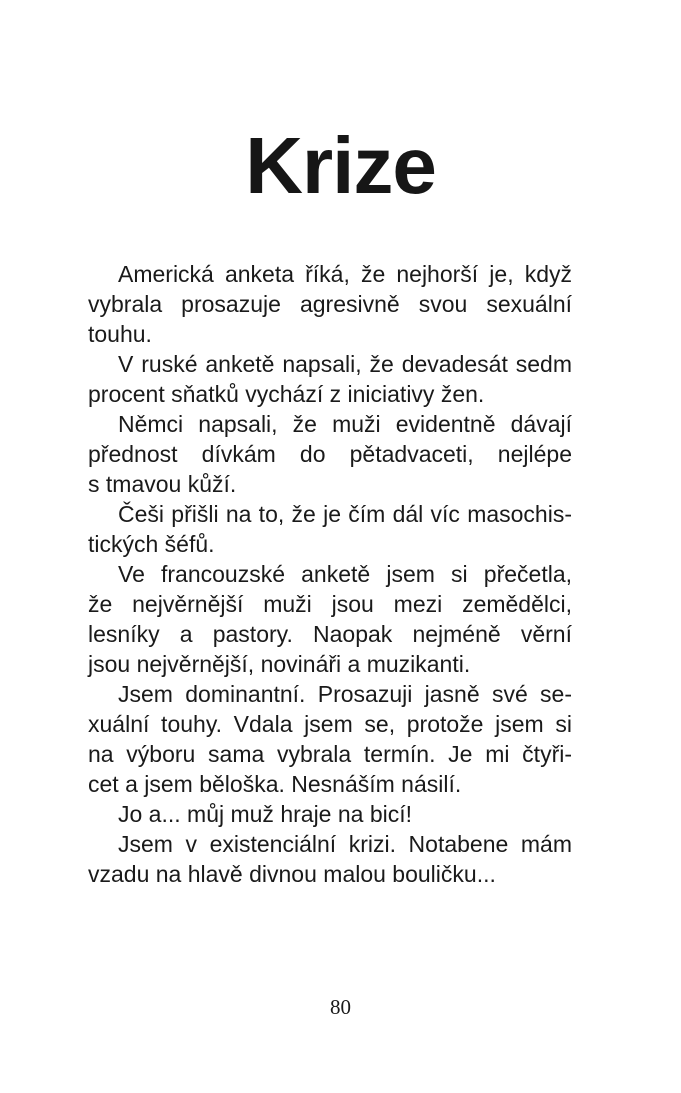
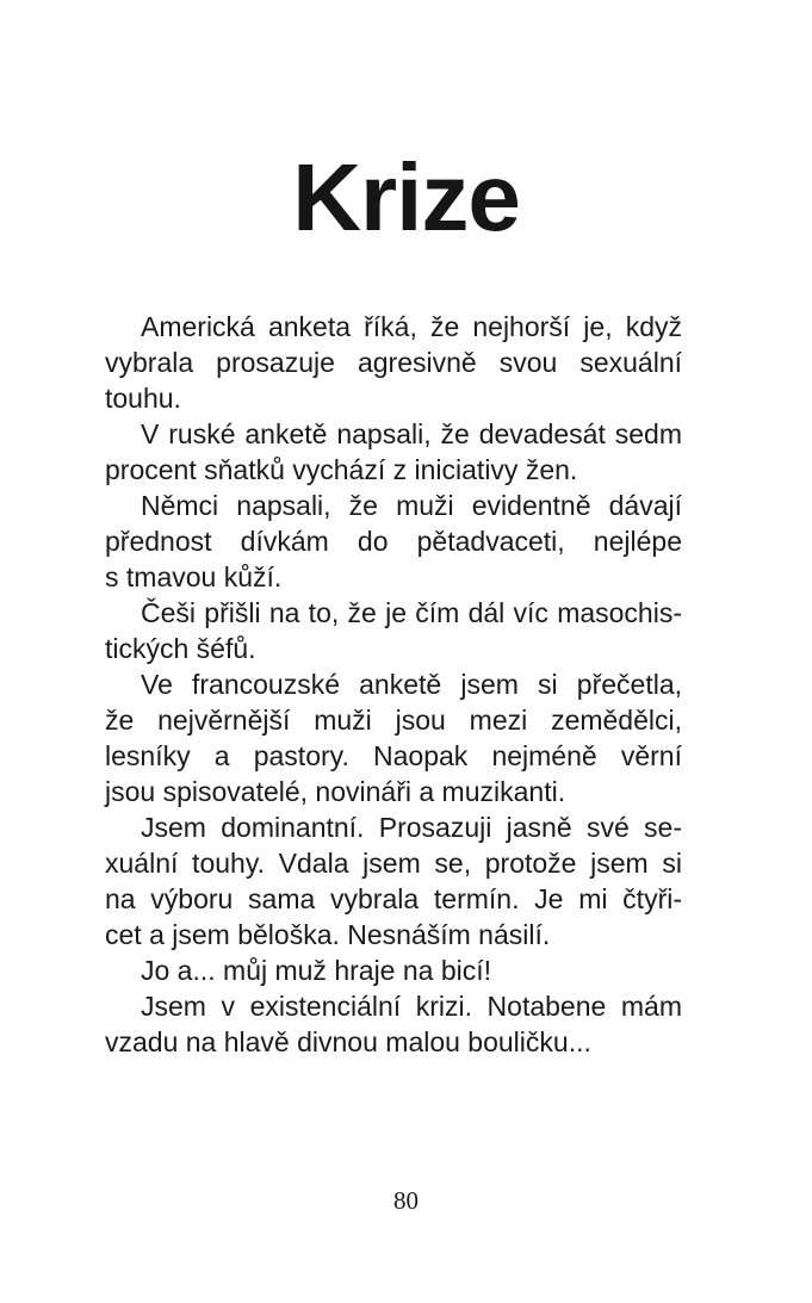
  Krize
  Americká anketa říká, že nejhorší je, když
  vybrala prosazuje agresivně svou sexuální
  touhu.
  V ruské anketě napsali, že devadesát sedm
  procent sňatků vychází z iniciativy žen.
  Němci napsali, že muži evidentně dávají
  přednost dívkám do pětadvaceti, nejlépe
  s tmavou kůží.
  Češi přišli na to, že je čím dál víc masochis-
  tických šéfů.
  Ve francouzské anketě jsem si přečetla,
  že nejvěrnější muži jsou mezi zemědělci,
  lesníky a pastory. Naopak nejméně věrní
- jsou nejvěrnější, novináři a muzikanti.
+ jsou spisovatelé, novináři a muzikanti.
  Jsem dominantní. Prosazuji jasně své se-
  xuální touhy. Vdala jsem se, protože jsem si
  na výboru sama vybrala termín. Je mi čtyři-
  cet a jsem běloška. Nesnáším násilí.
  Jo a... můj muž hraje na bicí!
  Jsem v existenciální krizi. Notabene mám
  vzadu na hlavě divnou malou bouličku...
  80
